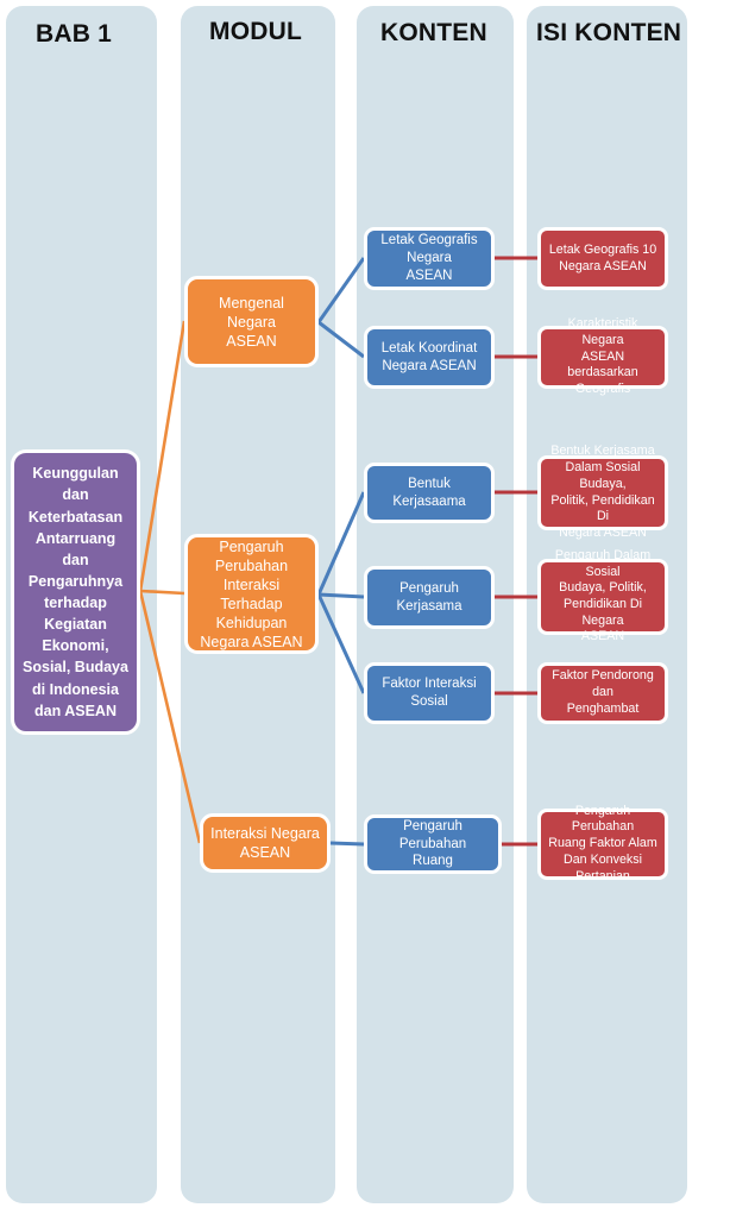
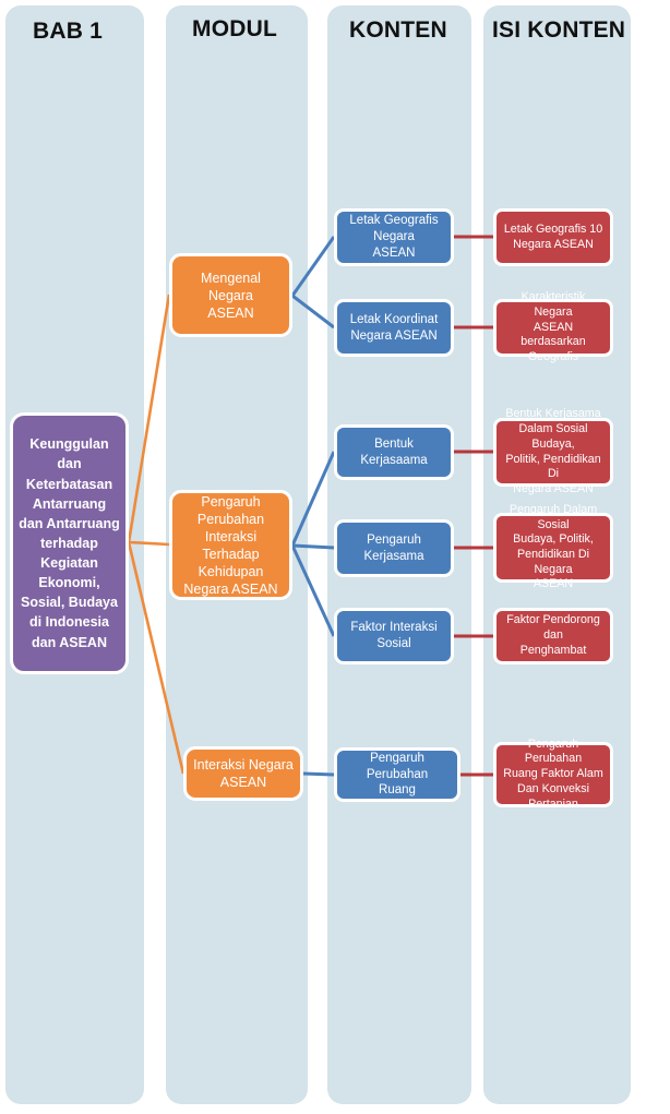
  BAB 1
  MODUL
  KONTEN
  ISI KONTEN
- Keunggulan dan Keterbatasan Antarruang dan Pengaruhnya terhadap Kegiatan Ekonomi, Sosial, Budaya di Indonesia dan ASEAN
+ Keunggulan dan Keterbatasan Antarruang dan Antarruang terhadap Kegiatan Ekonomi, Sosial, Budaya di Indonesia dan ASEAN
  Mengenal Negara
  ASEAN
  Pengaruh
  Perubahan
  Interaksi
  Terhadap
  Kehidupan
  Negara ASEAN
  Interaksi Negara
  ASEAN
  Letak Geografis Negara
  ASEAN
  Letak Koordinat
  Negara ASEAN
  Bentuk Kerjasaama
  Pengaruh Kerjasama
  Faktor Interaksi
  Sosial
  Pengaruh Perubahan
  Ruang
  Letak Geografis 10
  Negara ASEAN
  Karakteristik Negara
  ASEAN berdasarkan
  Geografis
  Bentuk Kerjasama
  Dalam Sosial Budaya,
  Politik, Pendidikan Di
  Negara ASEAN
  Pengaruh Dalam Sosial
  Budaya, Politik,
  Pendidikan Di Negara
  ASEAN
  Faktor Pendorong dan
  Penghambat
  Pengaruh Perubahan
  Ruang Faktor Alam
  Dan Konveksi
  Pertanian
